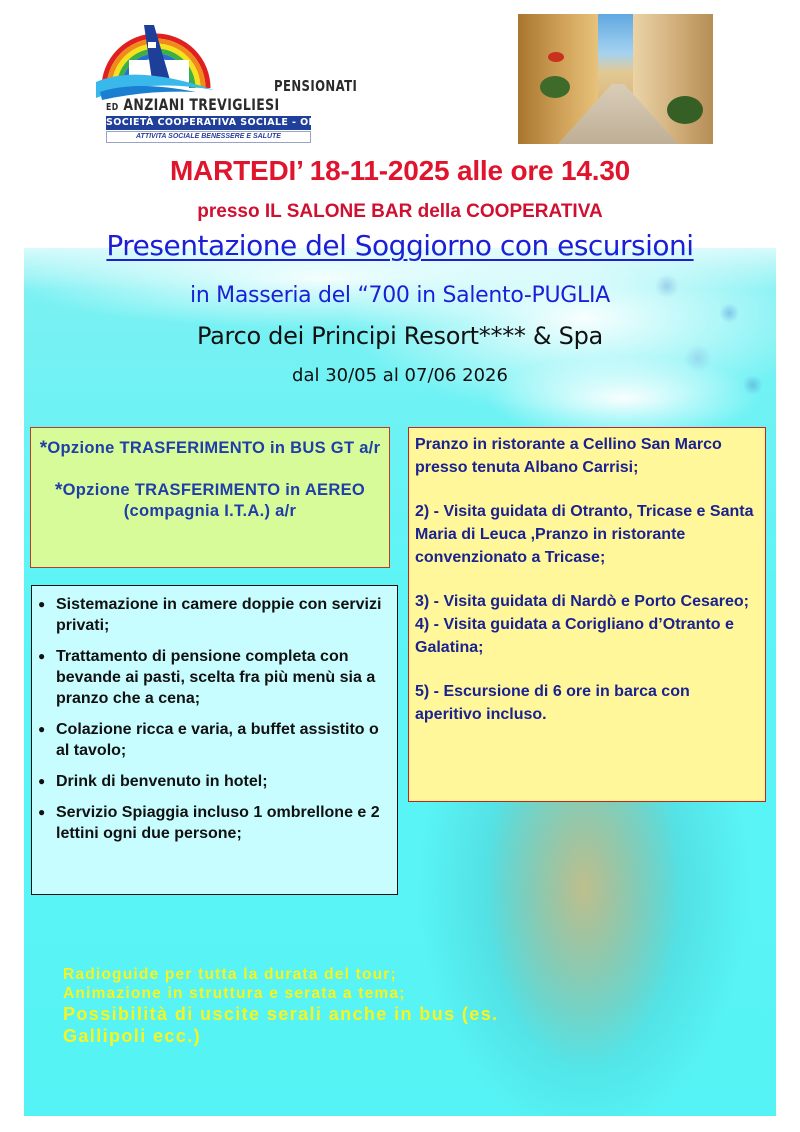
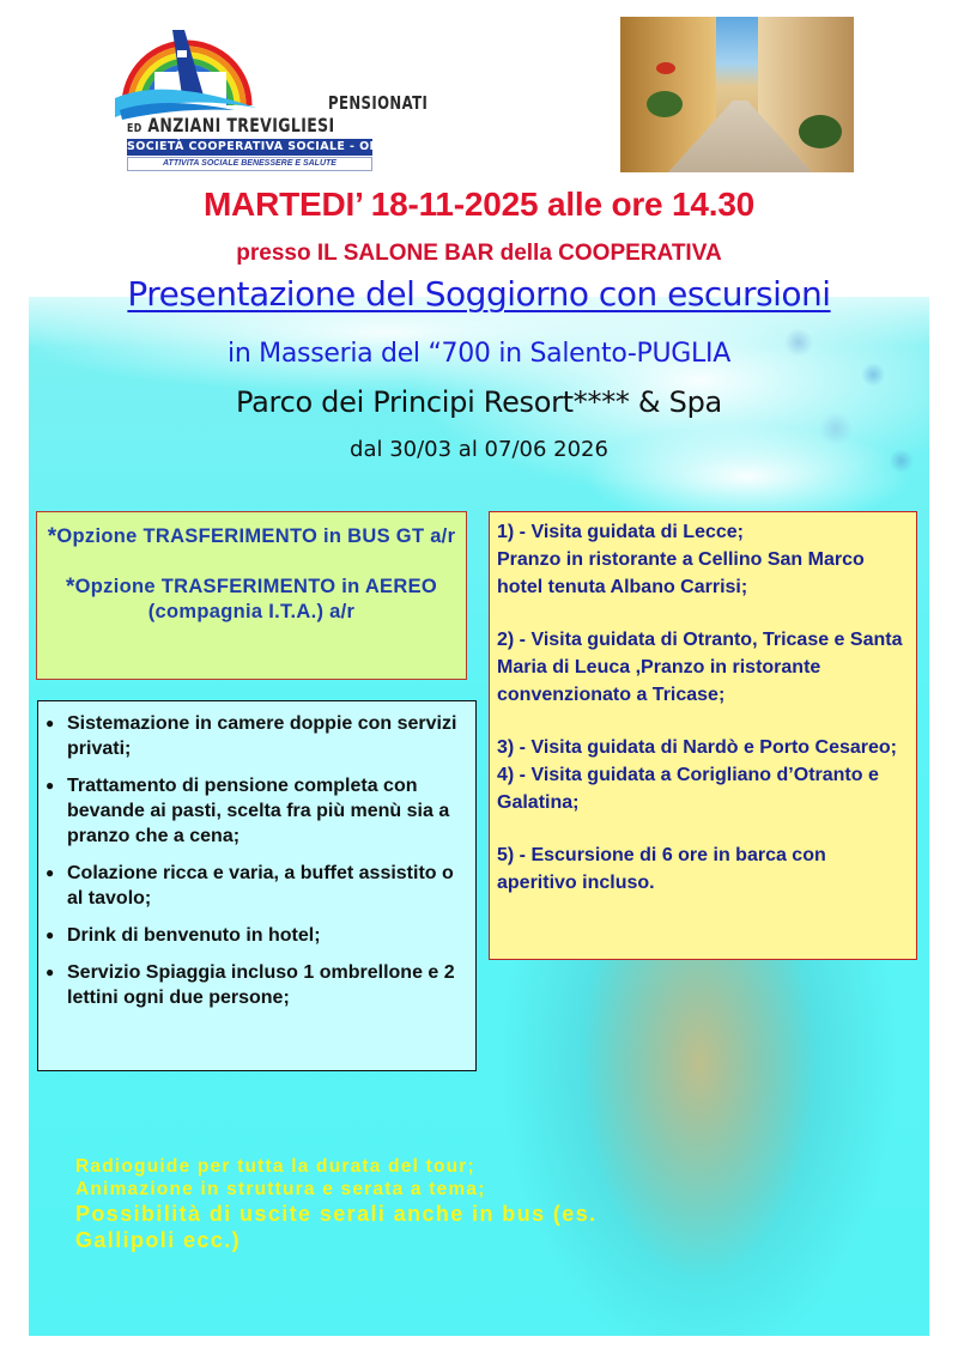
  PENSIONATI
  ED ANZIANI TREVIGLIESI
  SOCIETÀ COOPERATIVA SOCIALE - O
  MARTEDI’ 18-11-2025 alle ore 14.30
  presso IL SALONE BAR della COOPERATIVA
  Presentazione del Soggiorno con escursioni
  in Masseria del “700 in Salento-PUGLIA
  Parco dei Principi Resort**** & Spa
- dal 30/05 al 07/06 2026
+ dal 30/03 al 07/06 2026
  *Opzione TRASFERIMENTO in BUS GT a/r
  *Opzione TRASFERIMENTO in AEREO (compagnia I.T.A.) a/r
  ●
  Sistemazione in camere doppie con servizi privati;
  ●
  Trattamento di pensione completa con bevande ai pasti, scelta fra più menù sia a pranzo che a cena;
  ●
  Colazione ricca e varia, a buffet assistito o al tavolo;
  ●
  Drink di benvenuto in hotel;
  ●
  Servizio Spiaggia incluso 1 ombrellone e 2 lettini ogni due persone;
+ 1) - Visita guidata di Lecce;
- Pranzo in ristorante a Cellino San Marco presso tenuta Albano Carrisi;
+ Pranzo in ristorante a Cellino San Marco hotel tenuta Albano Carrisi;
  2) - Visita guidata di Otranto, Tricase e Santa Maria di Leuca ,Pranzo in ristorante convenzionato a Tricase;
  3) - Visita guidata di Nardò e Porto Cesareo;
  4) - Visita guidata a Corigliano d’Otranto e Galatina;
  5) - Escursione di 6 ore in barca con aperitivo incluso.
  Radioguide per tutta la durata del tour;
  Animazione in struttura e serata a tema;
  Possibilità di uscite serali anche in bus (es. Gallipoli ecc.)
